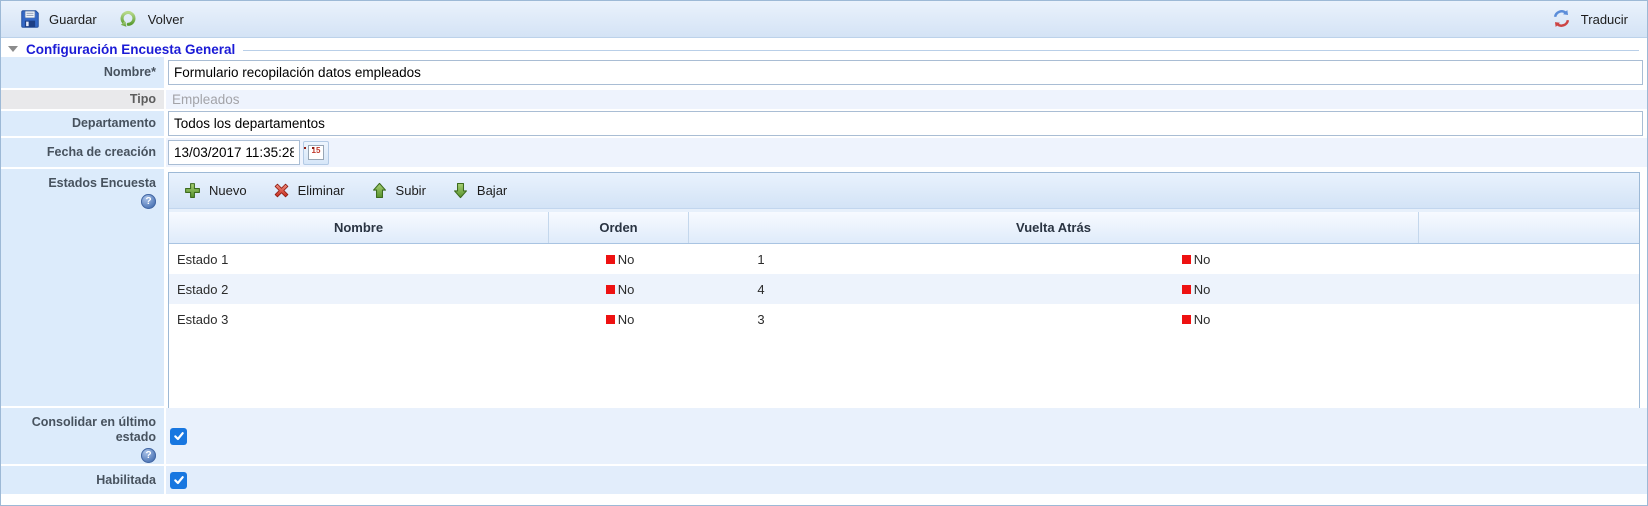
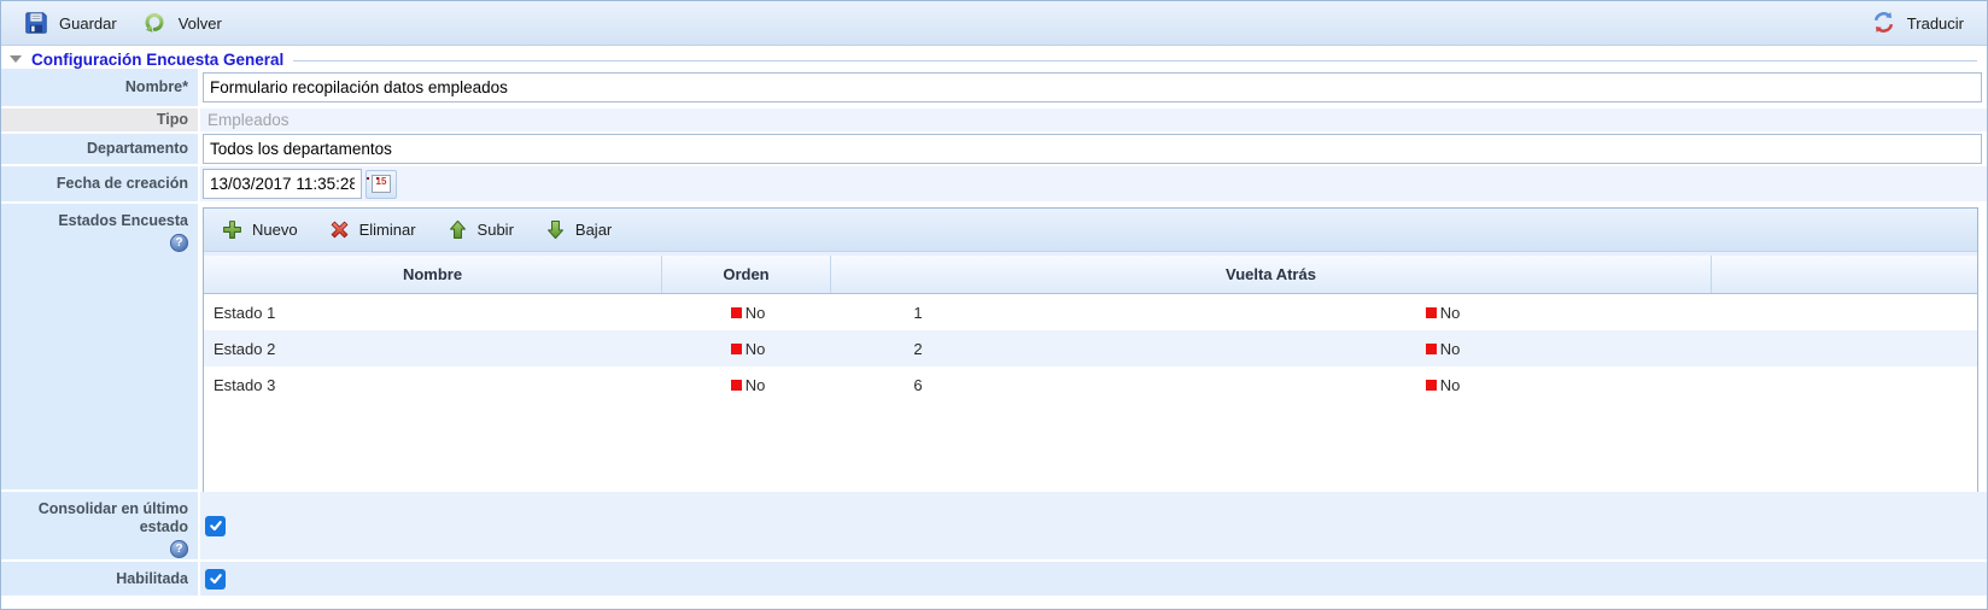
  Guardar
  Volver
  Traducir
  Configuración Encuesta General
  Nombre*
  Formulario recopilación datos empleados
  Tipo
  Empleados
  Departamento
  Todos los departamentos
  Fecha de creación
  13/03/2017 11:35:28
  15
  Estados Encuesta
  ?
  Nuevo
  Eliminar
  Subir
  Bajar
  Nombre
  Orden
  Vuelta Atrás
  Estado 1
  No
  1
  No
  Estado 2
  No
- 4
+ 2
  No
  Estado 3
  No
- 3
+ 6
  No
  Consolidar en último estado
  ?
  Habilitada
